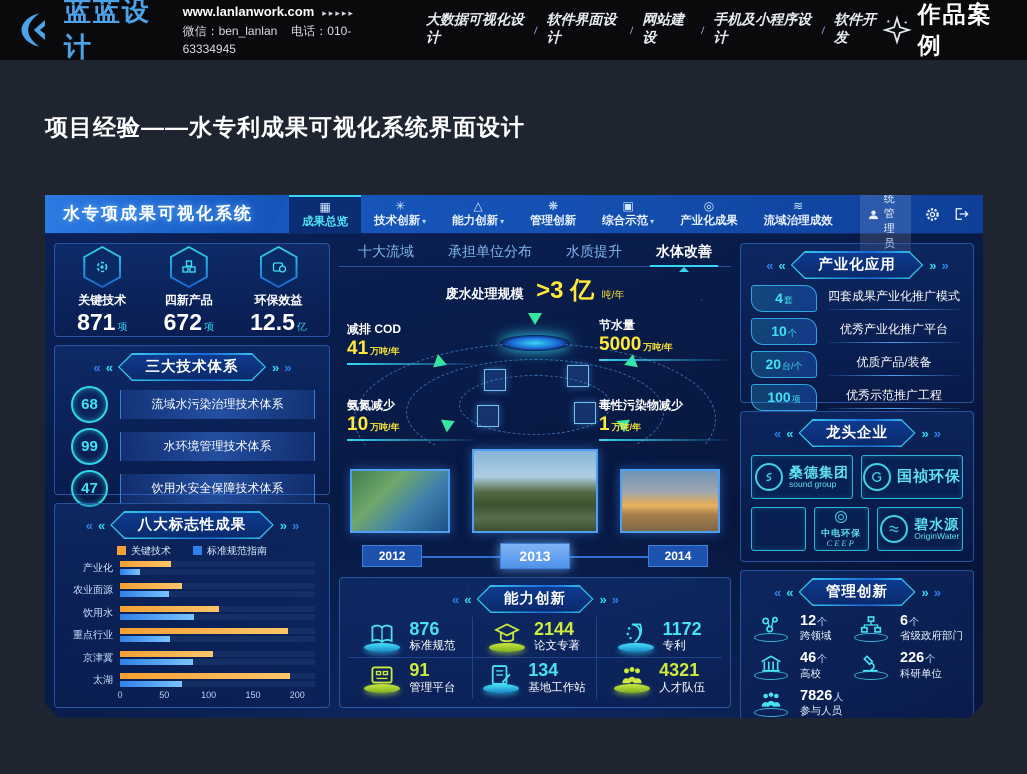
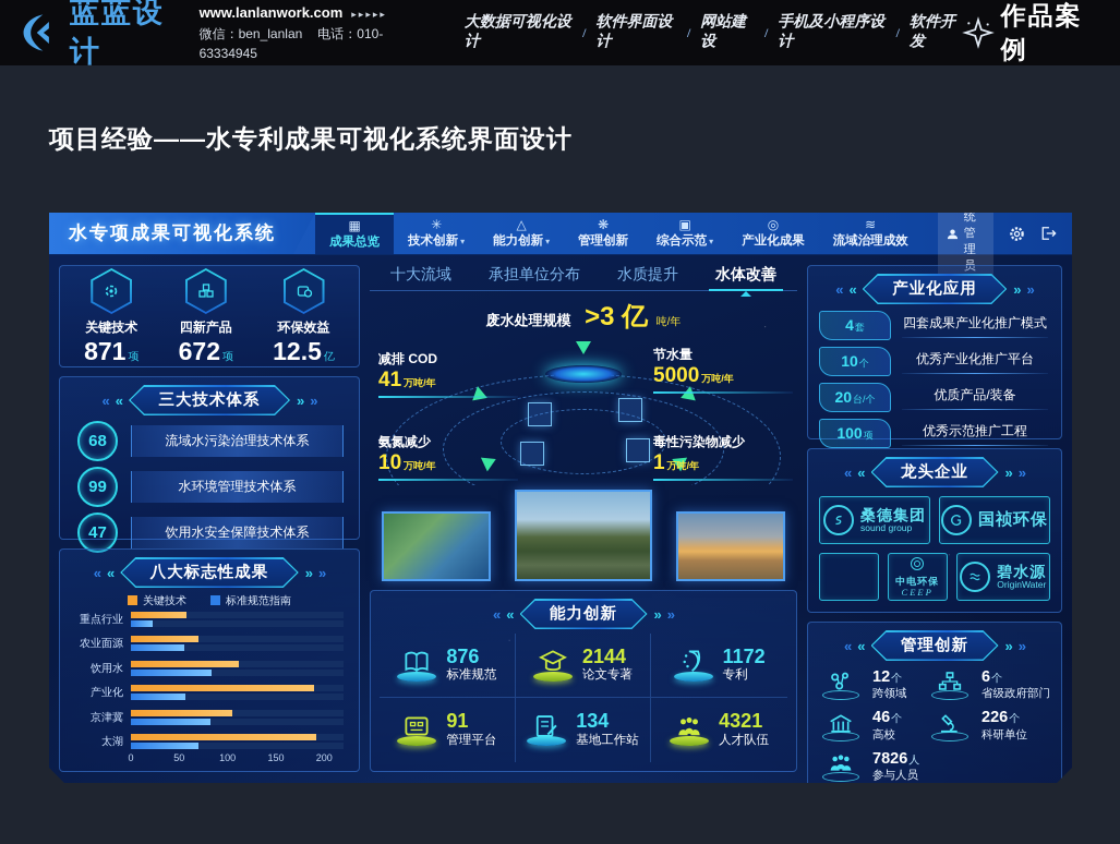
  蓝蓝设计
  www.lanlanwork.com ▸▸▸▸▸
  微信：ben_lanlan 电话：010-63334945
  大数据可视化设计
  /
  软件界面设计
  /
  网站建设
  /
  手机及小程序设计
  /
  软件开发
  作品案例
  项目经验——水专利成果可视化系统界面设计
  水专项成果可视化系统
  ▦
  成果总览
  ✳
  技术创新 ▾
  △
  能力创新 ▾
  ❋
  管理创新
  ▣
  综合示范 ▾
  ◎
  产业化成果
  ≋
  流域治理成效
  关键技术
  871 项
  四新产品
  672 项
  环保效益
  12.5 亿
  «
  «
  三大技术体系
  »
  »
  68
  流域水污染治理技术体系
  99
  水环境管理技术体系
  47
  饮用水安全保障技术体系
  «
  «
  八大标志性成果
  »
  »
  关键技术
  标准规范指南
- 产业化
+ 重点行业
  农业面源
  饮用水
- 重点行业
+ 产业化
  京津冀
  太湖
  0
  50
  100
  150
  200
  十大流域
  承担单位分布
  水质提升
  水体改善
  废水处理规模 >3 亿 吨/年
  减排 COD
  41 万吨/年
  节水量
  5000 万吨/年
  氨氮减少
  10 万吨/年
  毒性污染物减少
  1 万吨/年
- 2012
- 2013
- 2014
  «
  «
  能力创新
  »
  »
  876
  标准规范
  2144
  论文专著
  1172
  专利
  91
  管理平台
  134
  基地工作站
  4321
  人才队伍
  «
  «
  产业化应用
  »
  »
  4套
  四套成果产业化推广模式
  10个
  优秀产业化推广平台
  20台/个
  优质产品/装备
  100项
  优秀示范推广工程
  «
  «
  龙头企业
  »
  »
  桑德集团
  sound group
  国祯环保
  中电环保
  CEEP
  碧水源
  OriginWater
  «
  «
  管理创新
  »
  »
  12个
  跨领域
  6个
  省级政府部门
  46个
  高校
  226个
  科研单位
  7826人
  参与人员
